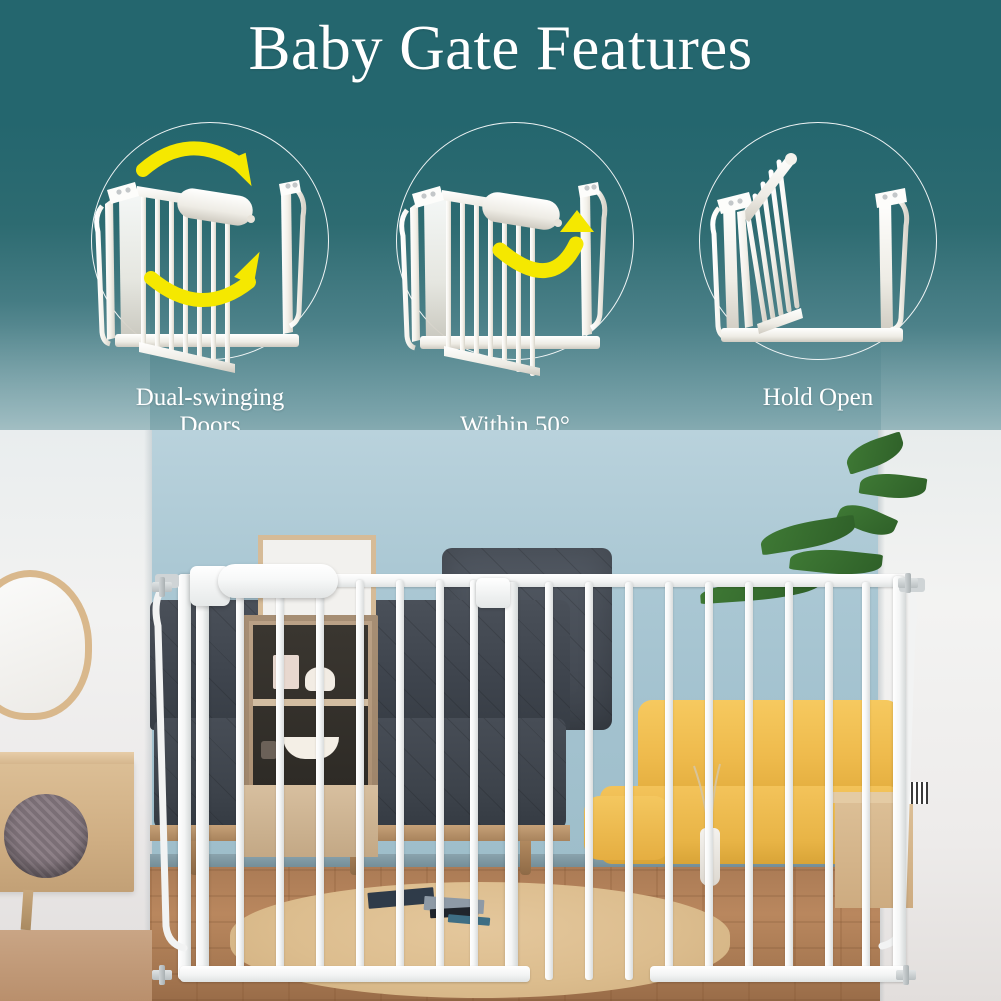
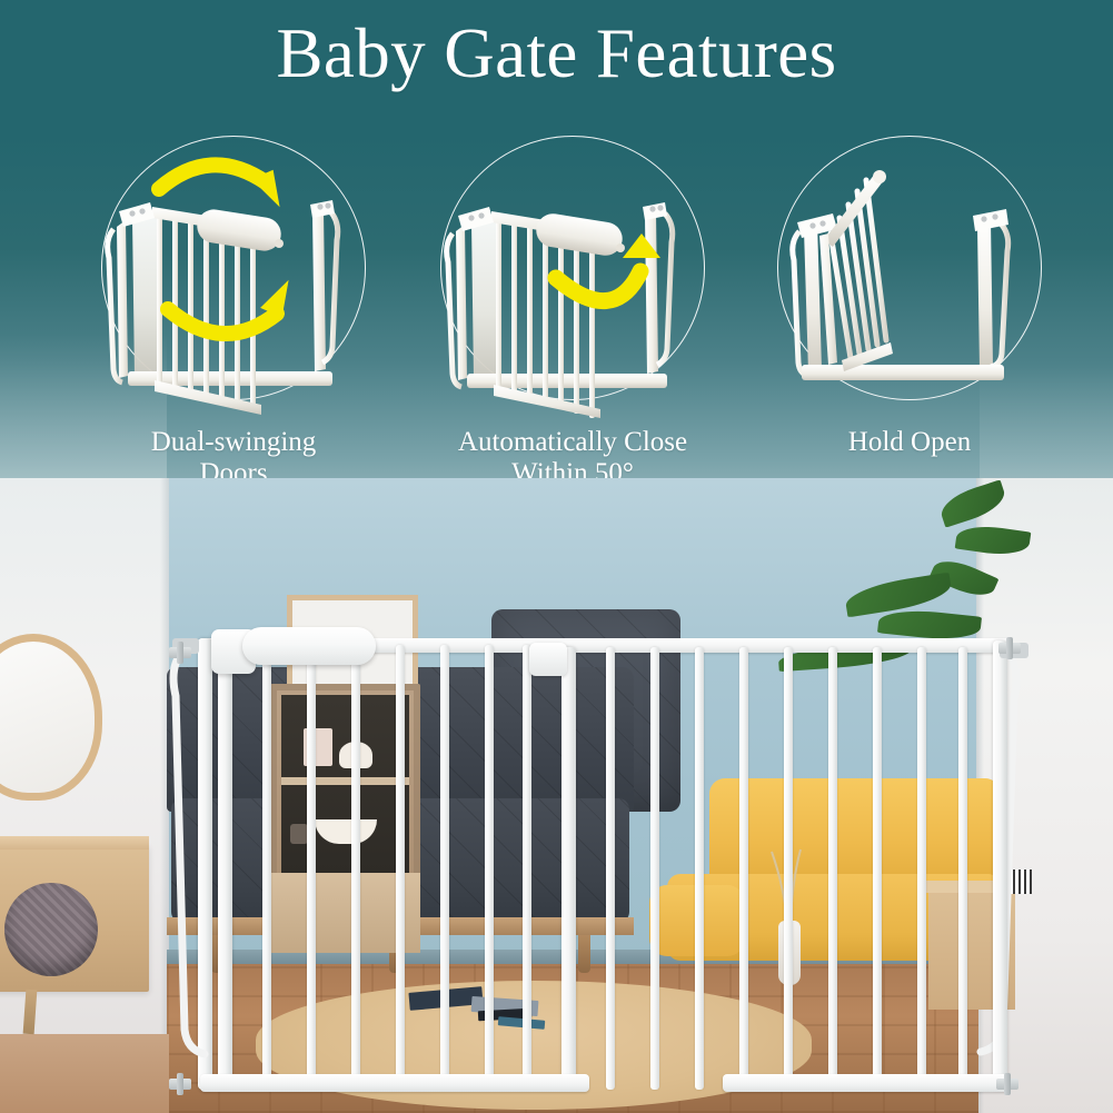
  Baby Gate Features
  Dual-swinging
  Doors
+ Automatically Close
  Within 50°
  Hold Open
